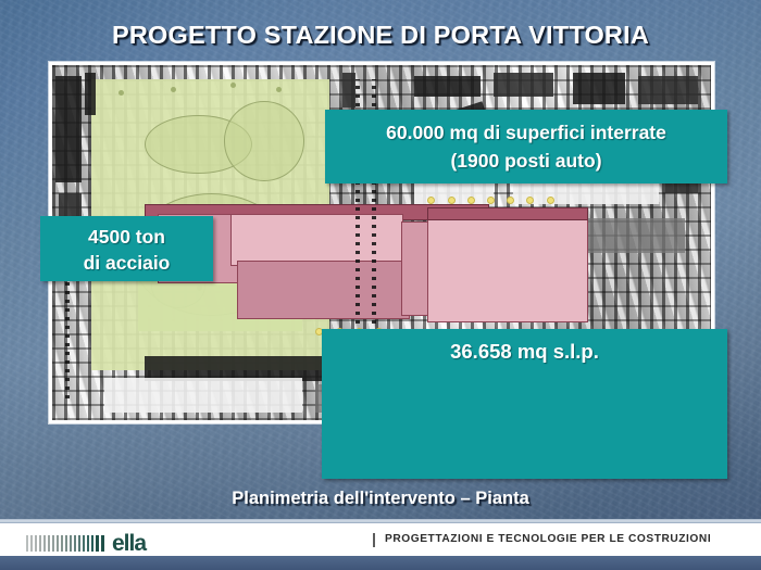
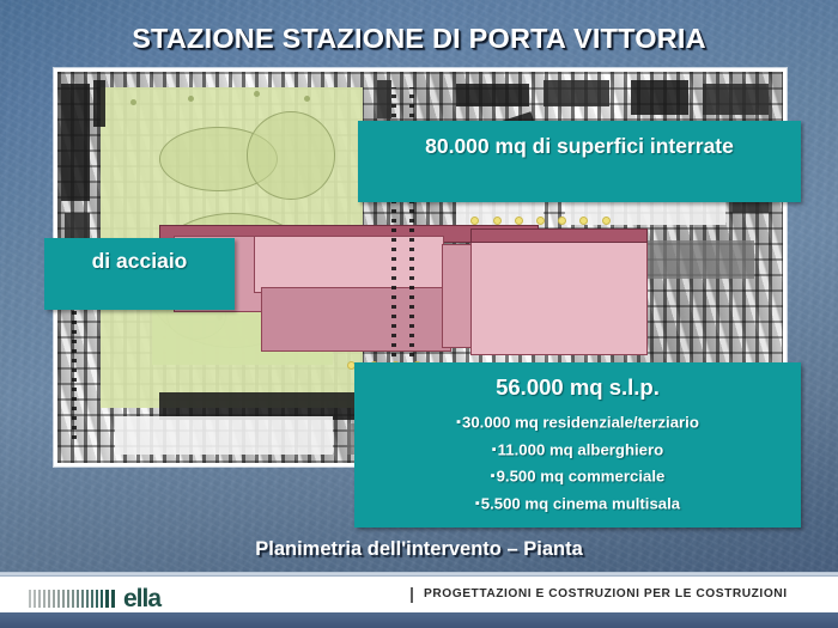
- PROGETTO STAZIONE DI PORTA VITTORIA
+ STAZIONE STAZIONE DI PORTA VITTORIA
- 60.000 mq di superfici interrate
+ 80.000 mq di superfici interrate
- (1900 posti auto)
- 4500 ton
  di acciaio
- 36.658 mq s.l.p.
+ 56.000 mq s.l.p.
+ ▪30.000 mq residenziale/terziario
+ ▪11.000 mq alberghiero
+ ▪9.500 mq commerciale
+ ▪5.500 mq cinema multisala
  Planimetria dell'intervento – Pianta
  ella
- PROGETTAZIONI E TECNOLOGIE PER LE COSTRUZIONI
+ PROGETTAZIONI E COSTRUZIONI PER LE COSTRUZIONI
